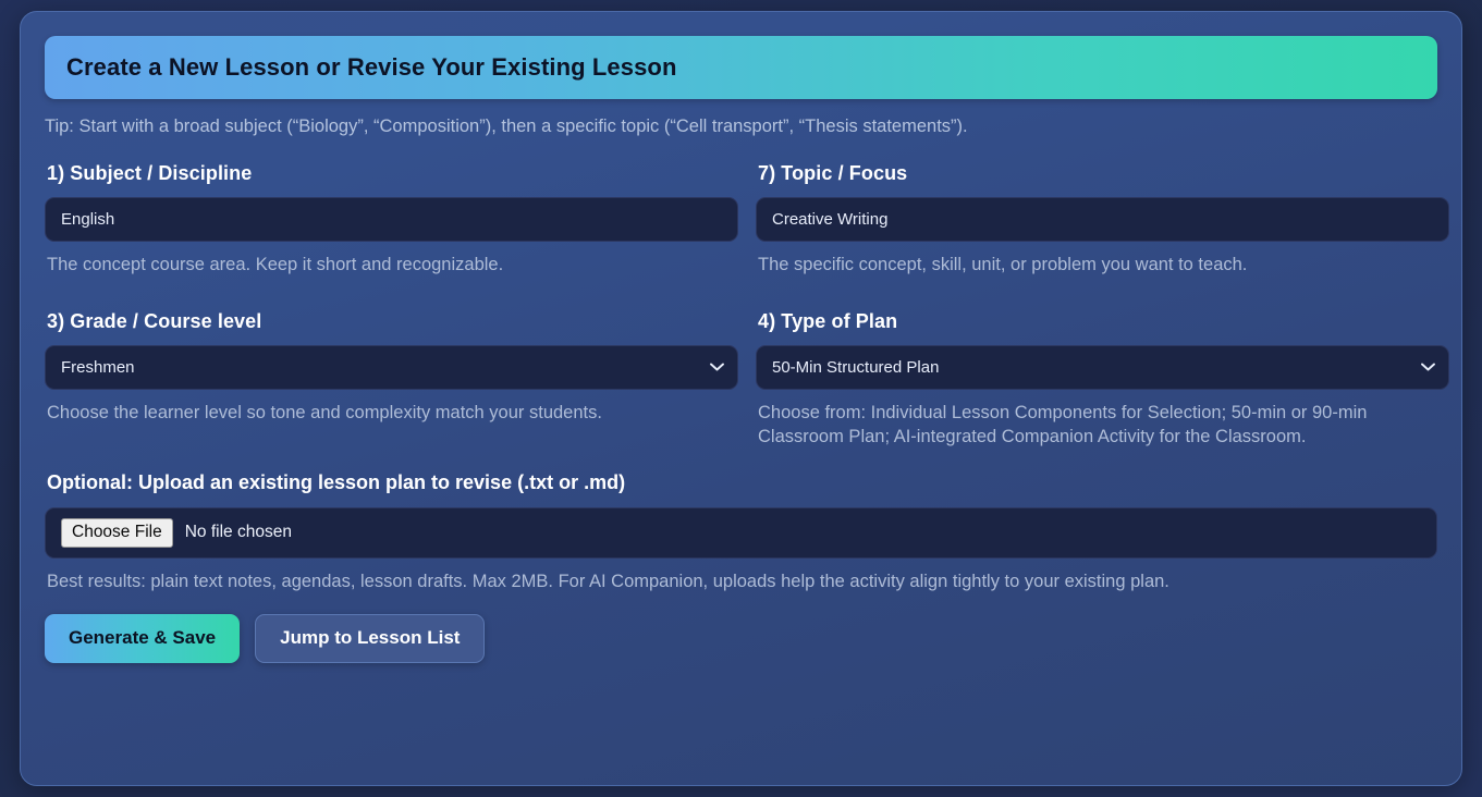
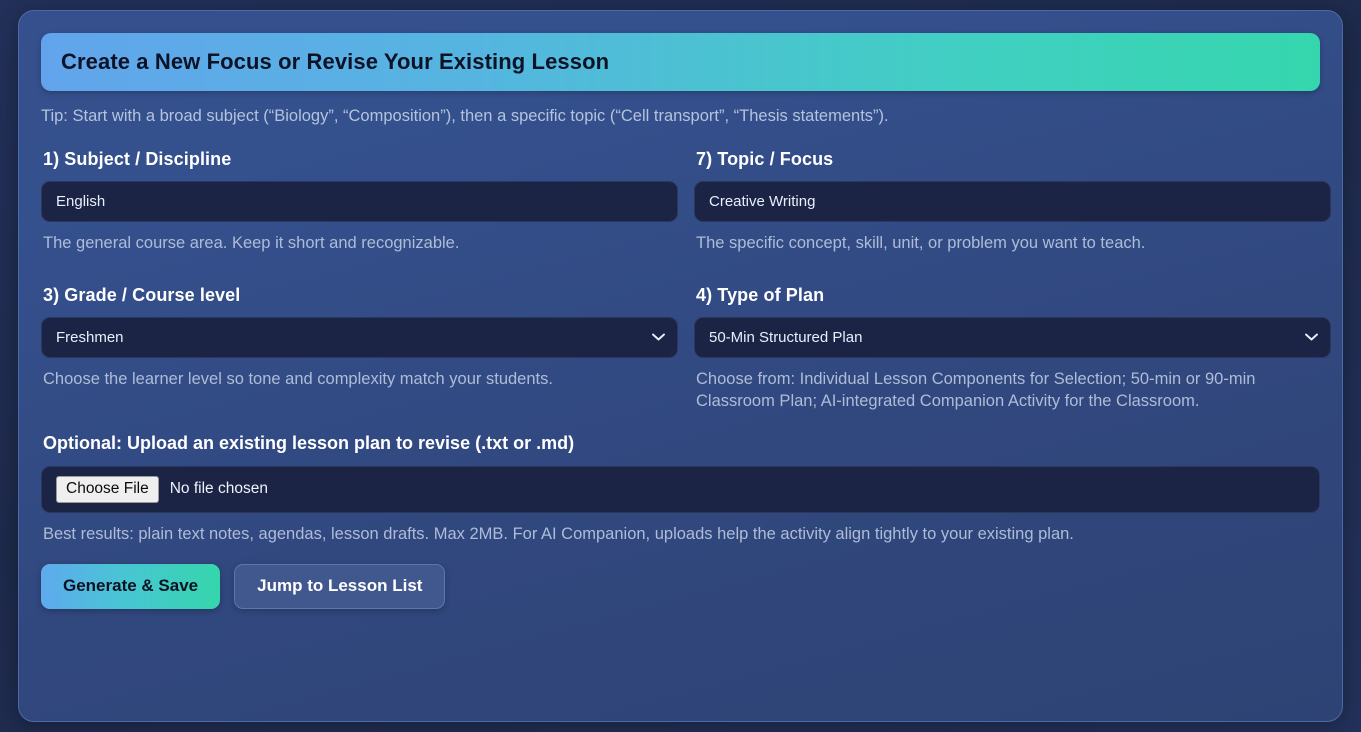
- Create a New Lesson or Revise Your Existing Lesson
+ Create a New Focus or Revise Your Existing Lesson
  Tip: Start with a broad subject (“Biology”, “Composition”), then a specific topic (“Cell transport”, “Thesis statements”).
  1) Subject / Discipline
  English
- The concept course area. Keep it short and recognizable.
+ The general course area. Keep it short and recognizable.
  7) Topic / Focus
  Creative Writing
  The specific concept, skill, unit, or problem you want to teach.
  3) Grade / Course level
  Freshmen
  Choose the learner level so tone and complexity match your students.
  4) Type of Plan
  50-Min Structured Plan
  Choose from: Individual Lesson Components for Selection; 50-min or 90-min Classroom Plan; AI-integrated Companion Activity for the Classroom.
  Optional: Upload an existing lesson plan to revise (.txt or .md)
  Choose File
  No file chosen
  Best results: plain text notes, agendas, lesson drafts. Max 2MB. For AI Companion, uploads help the activity align tightly to your existing plan.
  Generate & Save
  Jump to Lesson List
